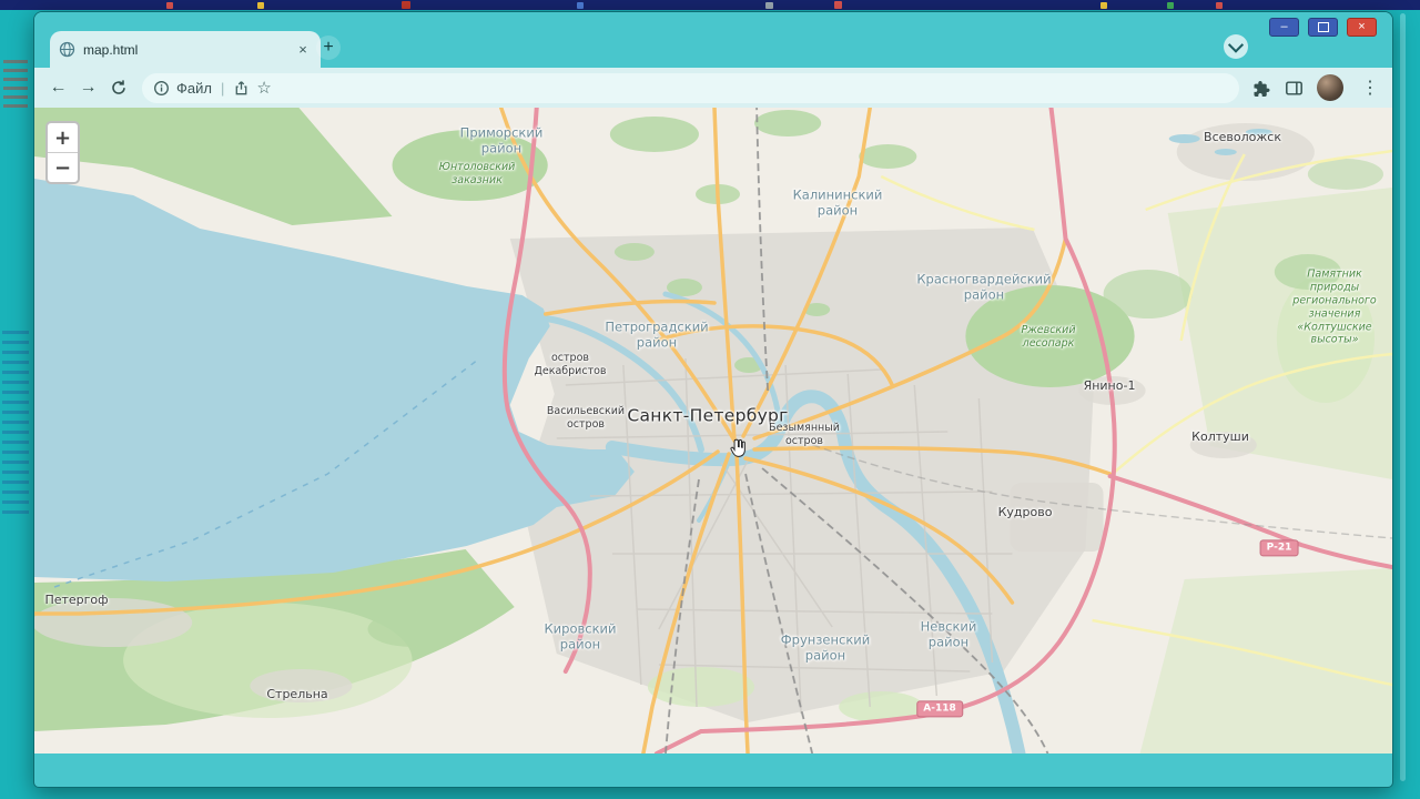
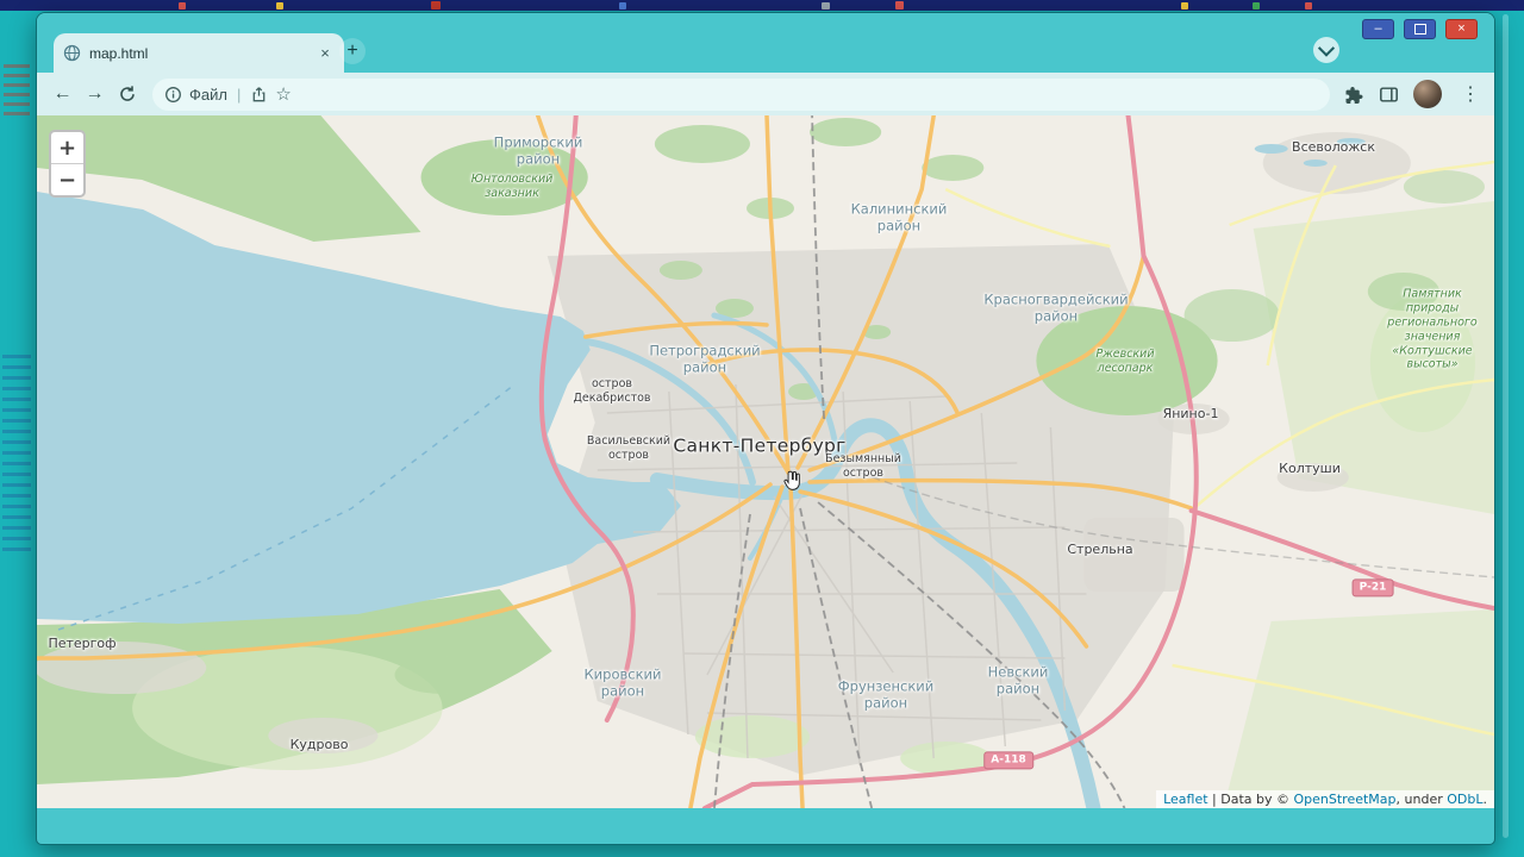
  map.html
  ×
  +
  –
  ×
  ←
  →
  Файл
  |
  ☆
  ⋮
  Приморский
  район
  Юнтоловский
  заказник
  Калининский
  район
  Всеволожск
  Красногвардейский
  район
  Памятник
  природы
  регионального
  значения
  «Колтушские
  высоты»
  Петроградский
  район
  Ржевский
  лесопарк
  остров
  Декабристов
  Янино-1
  Васильевский
  остров
  Санкт-Петербург
  Безымянный
  остров
  Колтуши
- Кудрово
+ Стрельна
  Р-21
  Петергоф
  Кировский
  район
  Фрунзенский
  район
  Невский
  район
- Стрельна
+ Кудрово
  А-118
  +
  −
+ Leaflet | Data by © OpenStreetMap, under ODbL.
